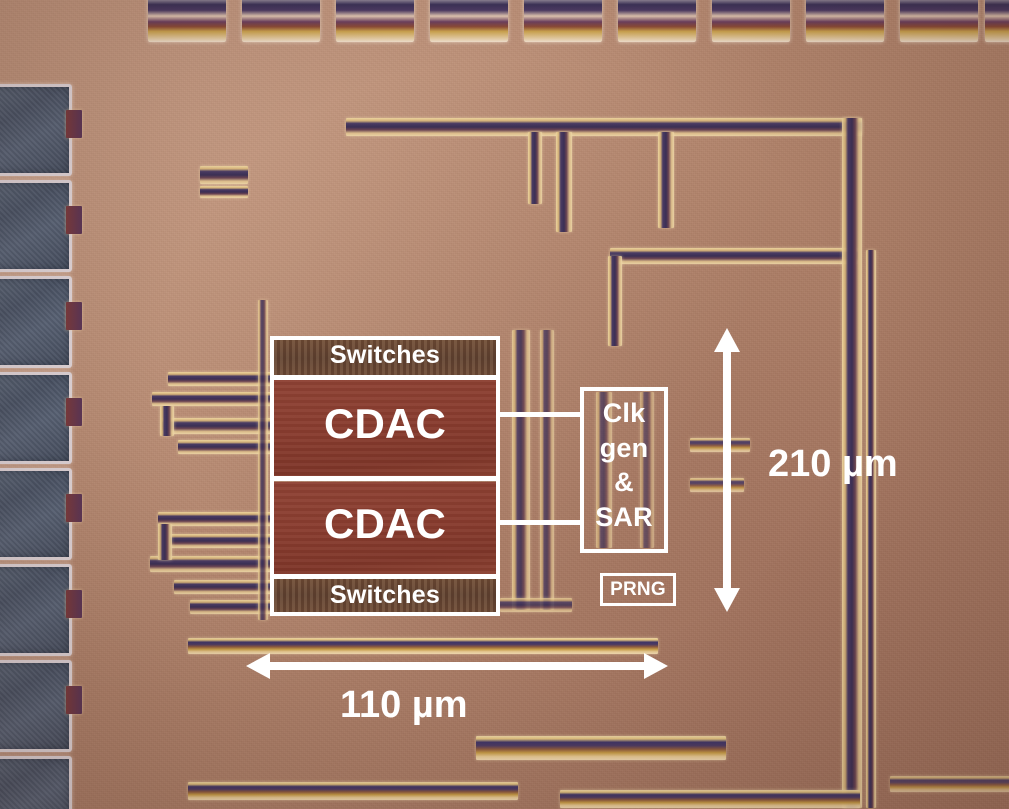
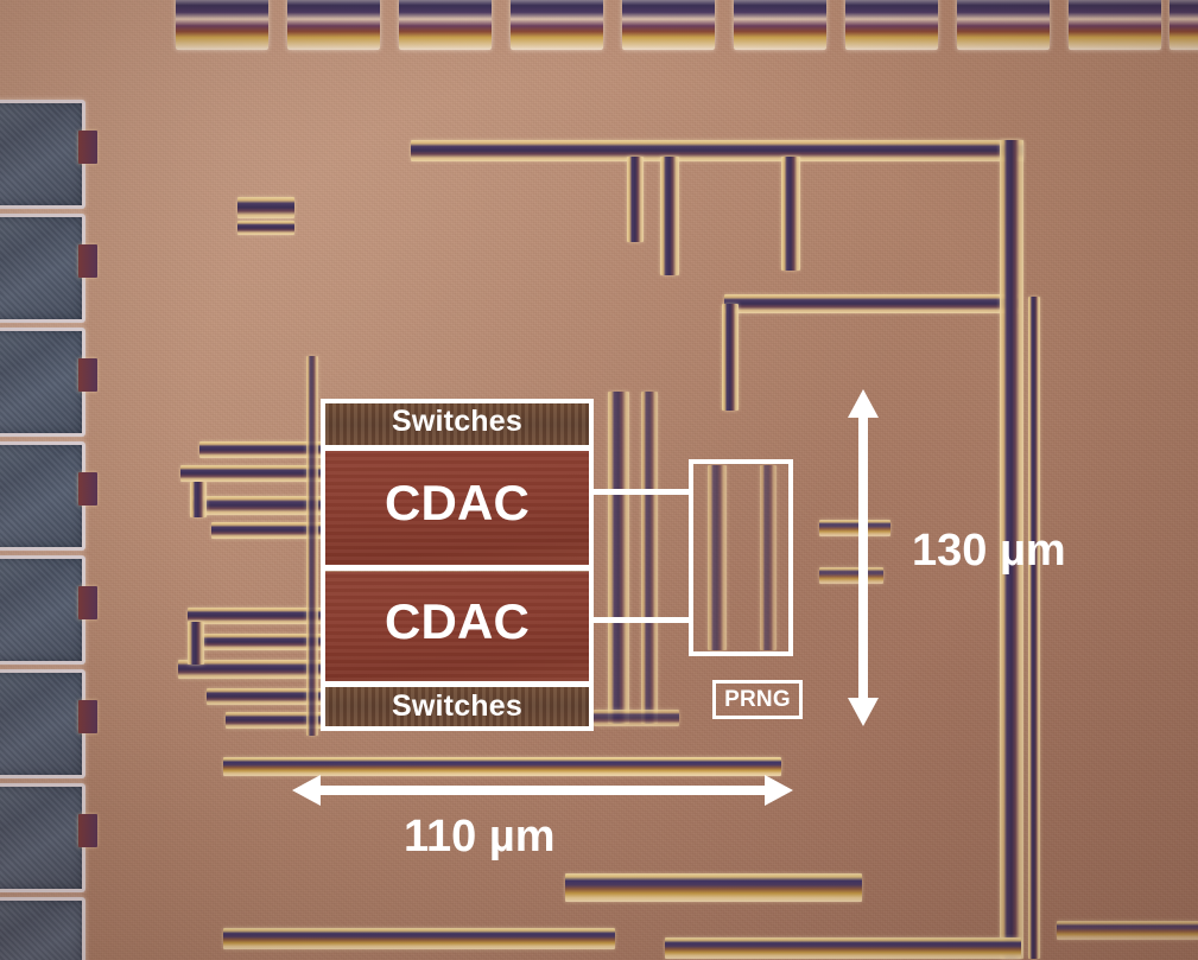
  Switches
  CDAC
  CDAC
  Switches
- Clk
- gen
- &
- SAR
  PRNG
- 210 µm
+ 130 µm
  110 µm
